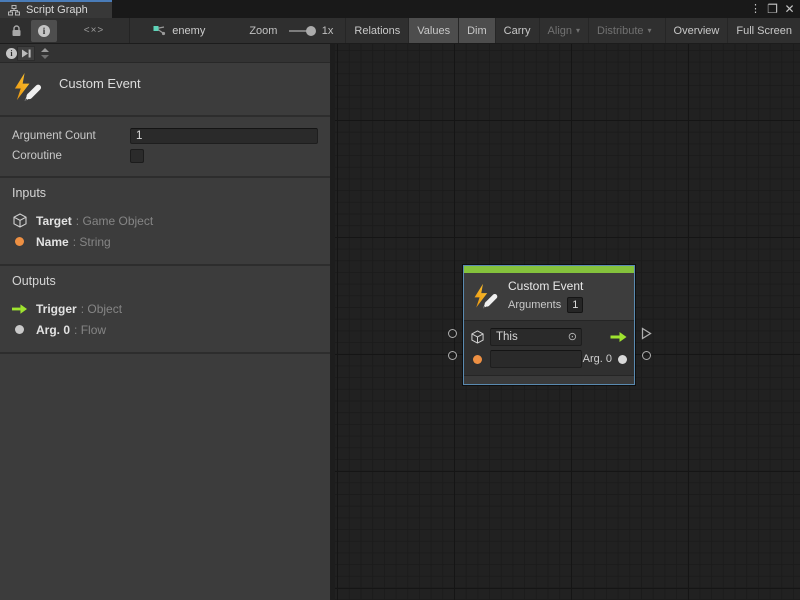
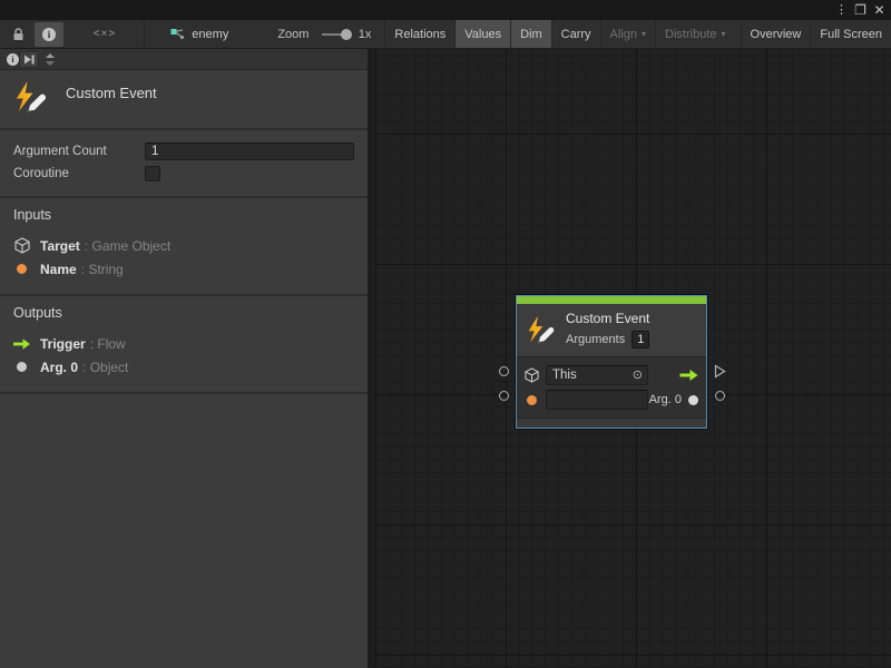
- Script Graph
  ⋮
  ❐
  ✕
  i
  <×>
  enemy
  Zoom
  1x
  Relations
  Values
  Dim
  Carry
  Align
  ▾
  Distribute
  ▾
  Overview
  Full Screen
  i
  Custom Event
  Argument Count
  1
  Coroutine
  Inputs
  Target
  : Game Object
  Name
  : String
  Outputs
  Trigger
- : Object
+ : Flow
  Arg. 0
- : Flow
+ : Object
  Custom Event
  Arguments
  1
  This
  ⊙
  Arg. 0
